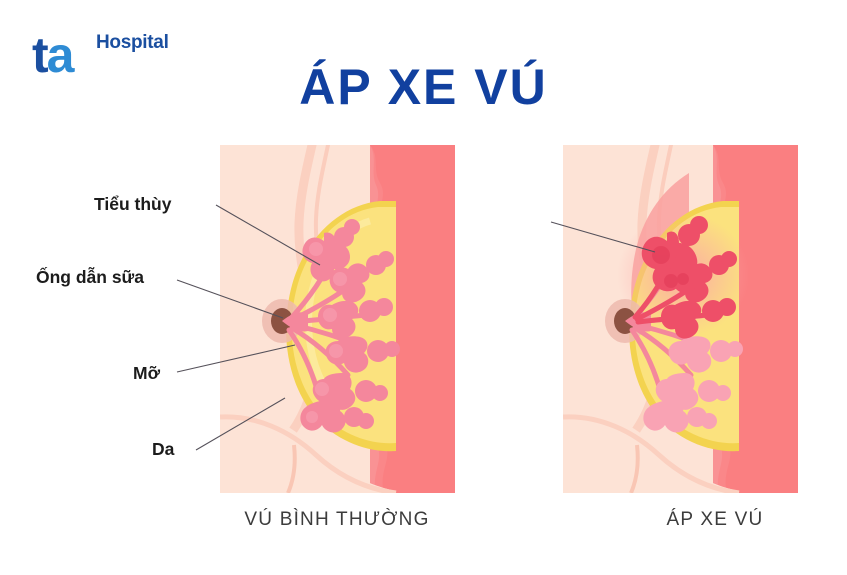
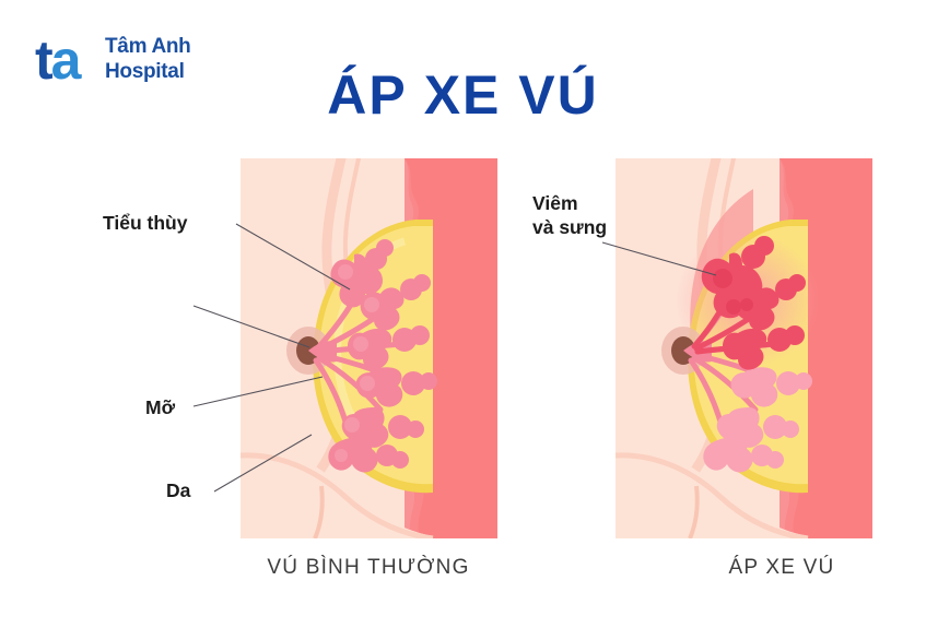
  ta
+ Tâm Anh
  Hospital
  ÁP XE VÚ
  Tiểu thùy
- Ống dẫn sữa
  Mỡ
  Da
+ Viêm
+ và sưng
  VÚ BÌNH THƯỜNG
  ÁP XE VÚ
